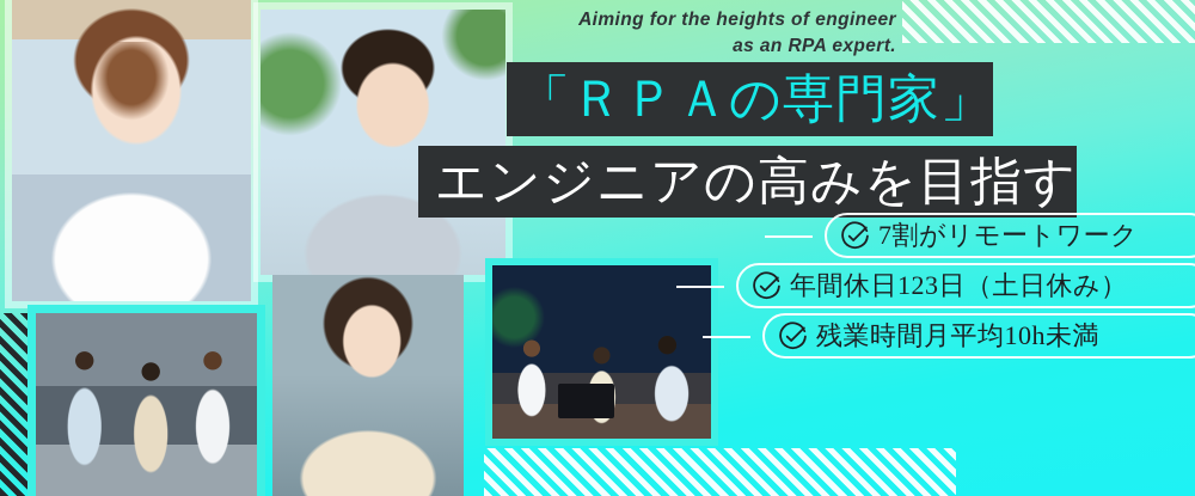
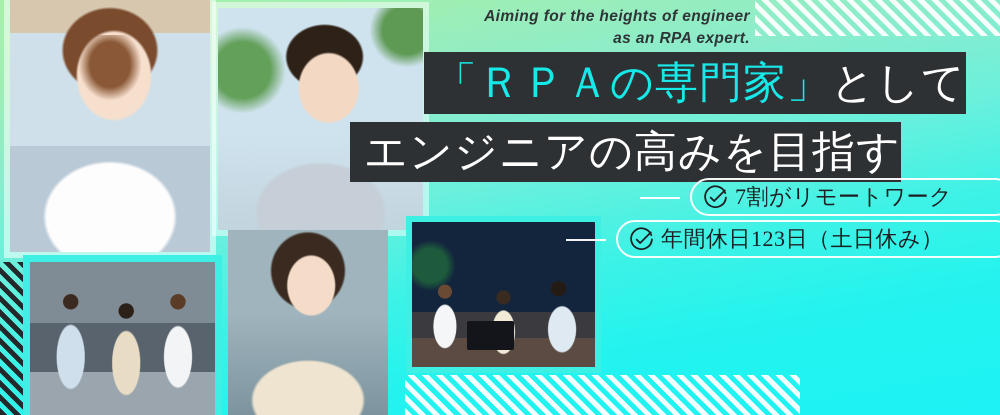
  Aiming for the heights of engineer
  as an RPA expert.
  「ＲＰＡの専門家」
+ として
  エンジニアの高みを目指す
  7割がリモートワーク
  年間休日123日（土日休み）
- 残業時間月平均10h未満
